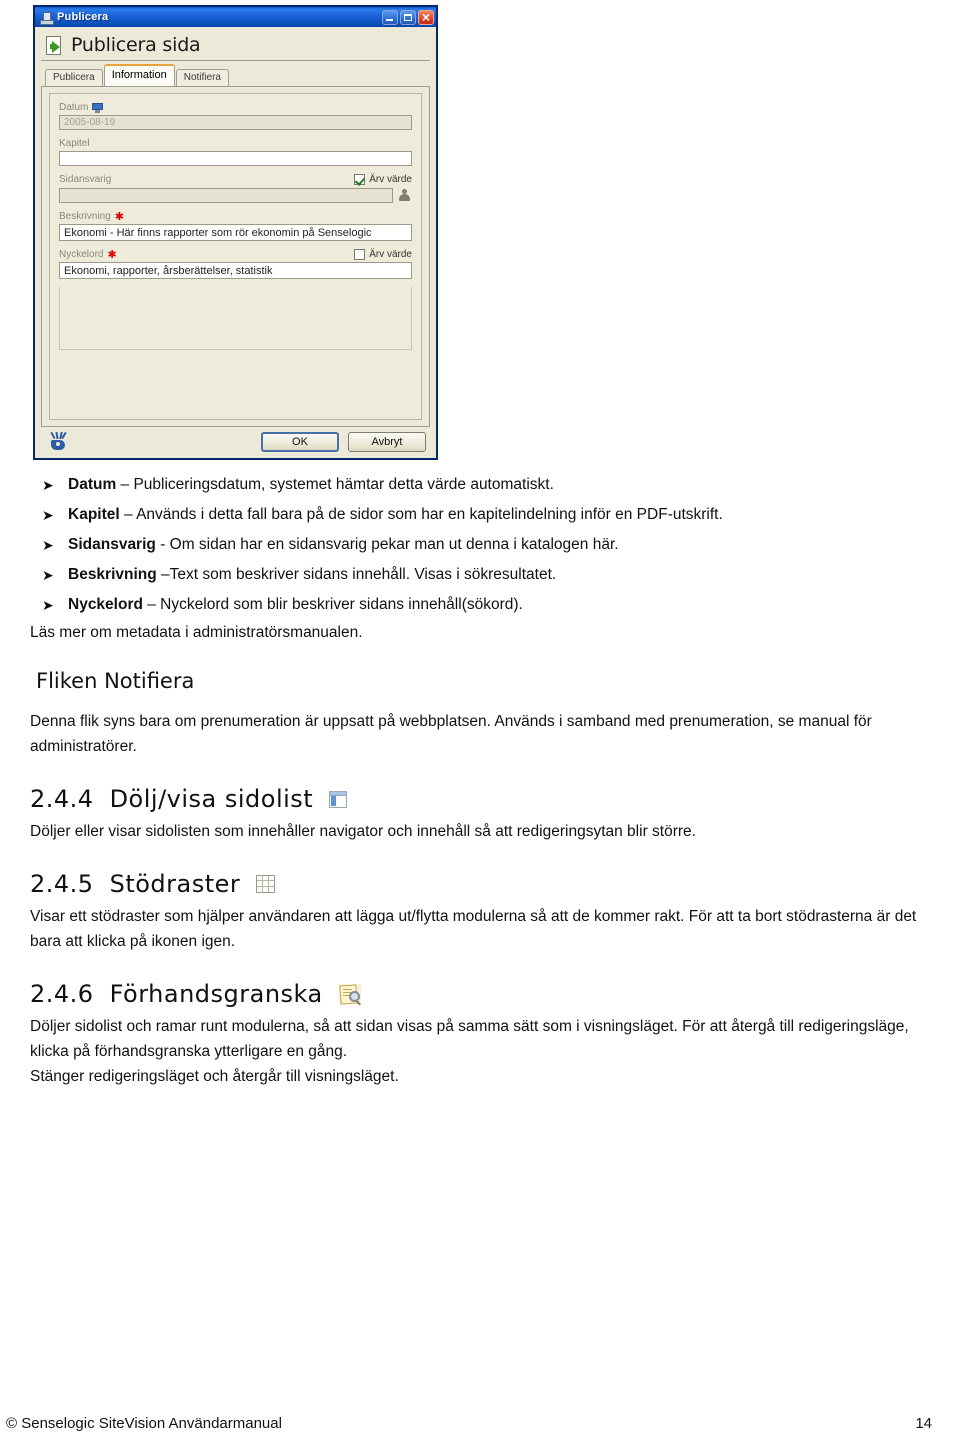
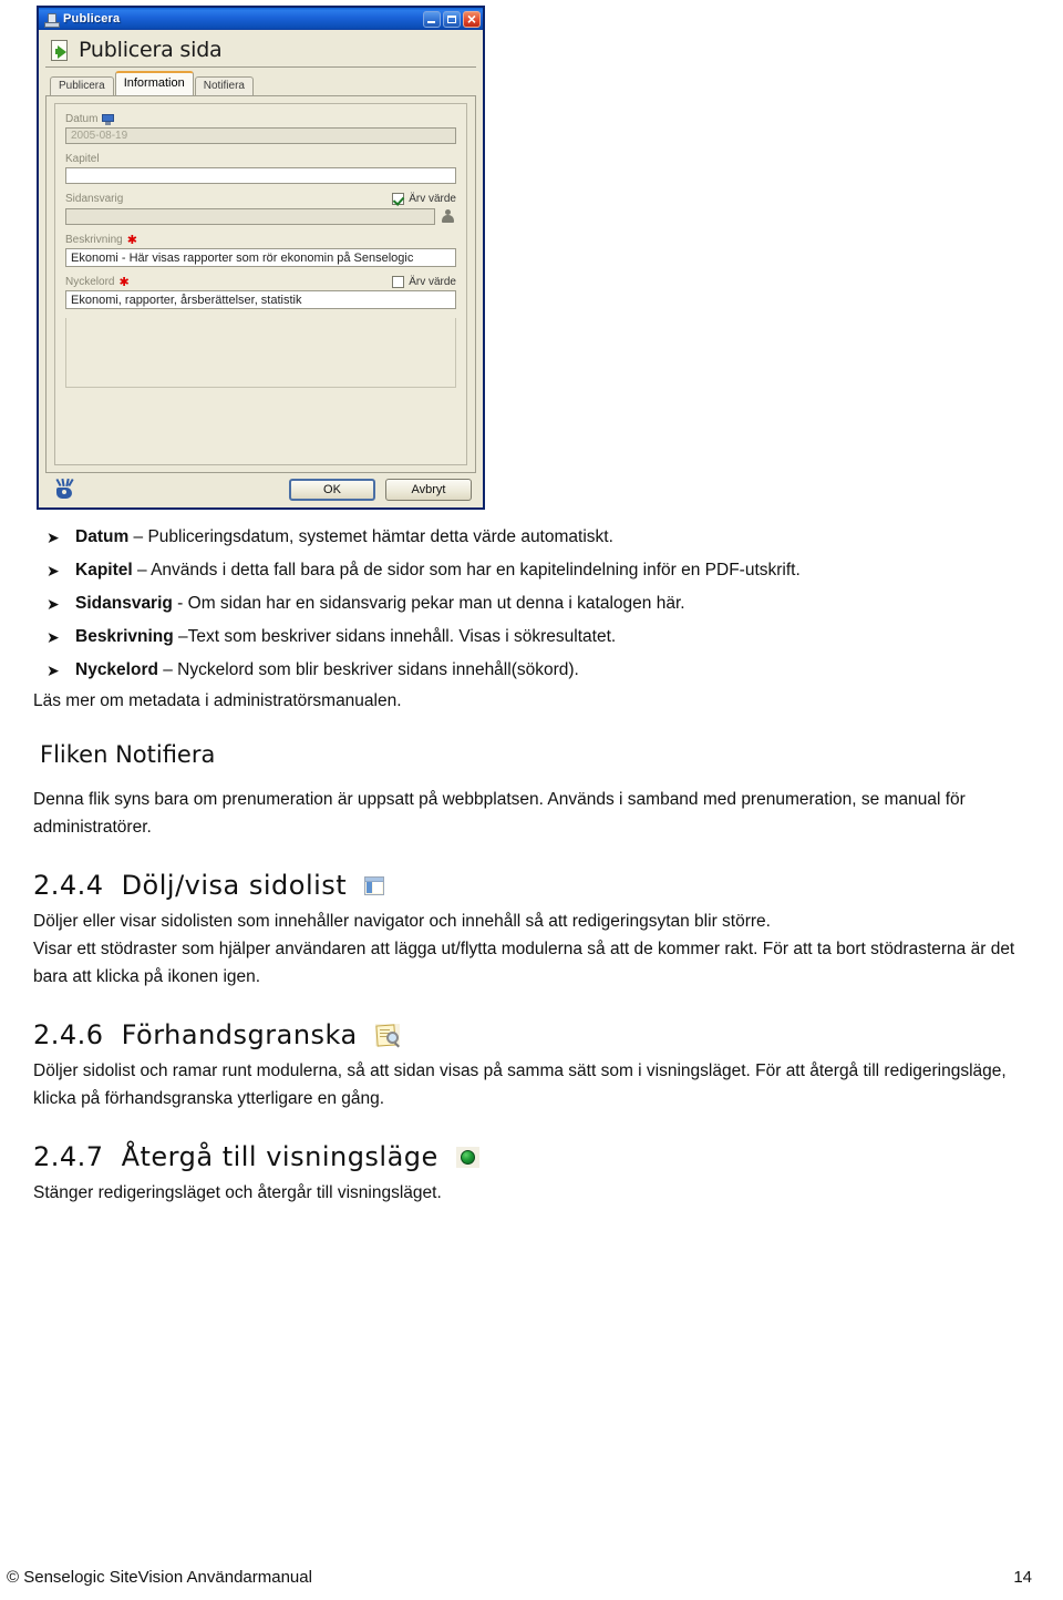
  Publicera
  Publicera sida
  Publicera
  Information
  Notifiera
  Datum
  2005-08-19
  Kapitel
  Sidansvarig
  Ärv värde
  Beskrivning
  ✱
- Ekonomi - Här finns rapporter som rör ekonomin på Senselogic
+ Ekonomi - Här visas rapporter som rör ekonomin på Senselogic
  Nyckelord
  ✱
  Ärv värde
  Ekonomi, rapporter, årsberättelser, statistik
  OK
  Avbryt
  ➤
  Datum – Publiceringsdatum, systemet hämtar detta värde automatiskt.
  ➤
  Kapitel – Används i detta fall bara på de sidor som har en kapitelindelning inför en PDF-utskrift.
  ➤
  Sidansvarig - Om sidan har en sidansvarig pekar man ut denna i katalogen här.
  ➤
  Beskrivning –Text som beskriver sidans innehåll. Visas i sökresultatet.
  ➤
  Nyckelord – Nyckelord som blir beskriver sidans innehåll(sökord).
  Läs mer om metadata i administratörsmanualen.
  Fliken Notifiera
  Denna flik syns bara om prenumeration är uppsatt på webbplatsen. Används i samband med prenumeration, se manual för administratörer.
  2.4.4
  Dölj/visa sidolist
  Döljer eller visar sidolisten som innehåller navigator och innehåll så att redigeringsytan blir större.
- 2.4.5
- Stödraster
  Visar ett stödraster som hjälper användaren att lägga ut/flytta modulerna så att de kommer rakt. För att ta bort stödrasterna är det bara att klicka på ikonen igen.
  2.4.6
  Förhandsgranska
  Döljer sidolist och ramar runt modulerna, så att sidan visas på samma sätt som i visningsläget. För att återgå till redigeringsläge, klicka på förhandsgranska ytterligare en gång.
+ 2.4.7
+ Återgå till visningsläge
  Stänger redigeringsläget och återgår till visningsläget.
  © Senselogic SiteVision Användarmanual
  14
